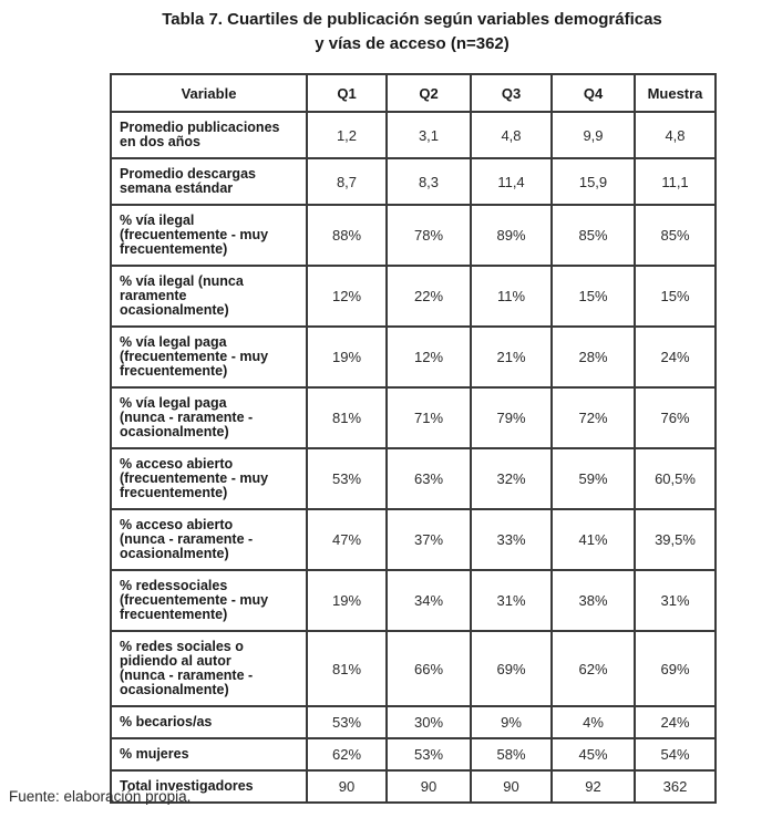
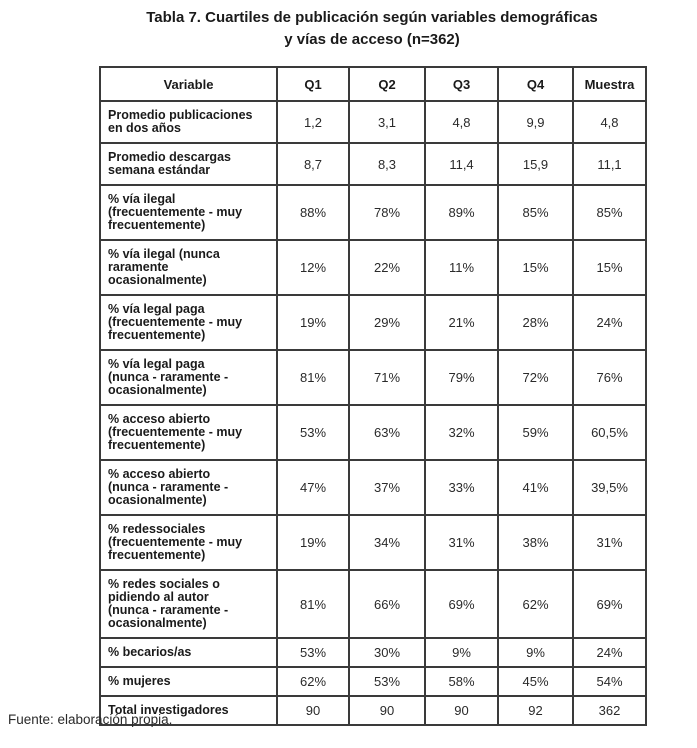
  Tabla 7. Cuartiles de publicación según variables demográficas
  y vías de acceso (n=362)
  Variable	Q1	Q2	Q3	Q4	Muestra
  Promedio publicaciones en dos años	1,2	3,1	4,8	9,9	4,8
  Promedio descargas semana estándar	8,7	8,3	11,4	15,9	11,1
  % vía ilegal (frecuentemente - muy frecuentemente)	88%	78%	89%	85%	85%
  % vía ilegal (nunca raramente ocasionalmente)	12%	22%	11%	15%	15%
- % vía legal paga (frecuentemente - muy frecuentemente)	19%	12%	21%	28%	24%
+ % vía legal paga (frecuentemente - muy frecuentemente)	19%	29%	21%	28%	24%
  % vía legal paga (nunca - raramente - ocasionalmente)	81%	71%	79%	72%	76%
  % acceso abierto (frecuentemente - muy frecuentemente)	53%	63%	32%	59%	60,5%
  % acceso abierto (nunca - raramente - ocasionalmente)	47%	37%	33%	41%	39,5%
  % redessociales (frecuentemente - muy frecuentemente)	19%	34%	31%	38%	31%
  % redes sociales o pidiendo al autor (nunca - raramente - ocasionalmente)	81%	66%	69%	62%	69%
- % becarios/as	53%	30%	9%	4%	24%
+ % becarios/as	53%	30%	9%	9%	24%
  % mujeres	62%	53%	58%	45%	54%
  Total investigadores	90	90	90	92	362
  Fuente: elaboración propia.
